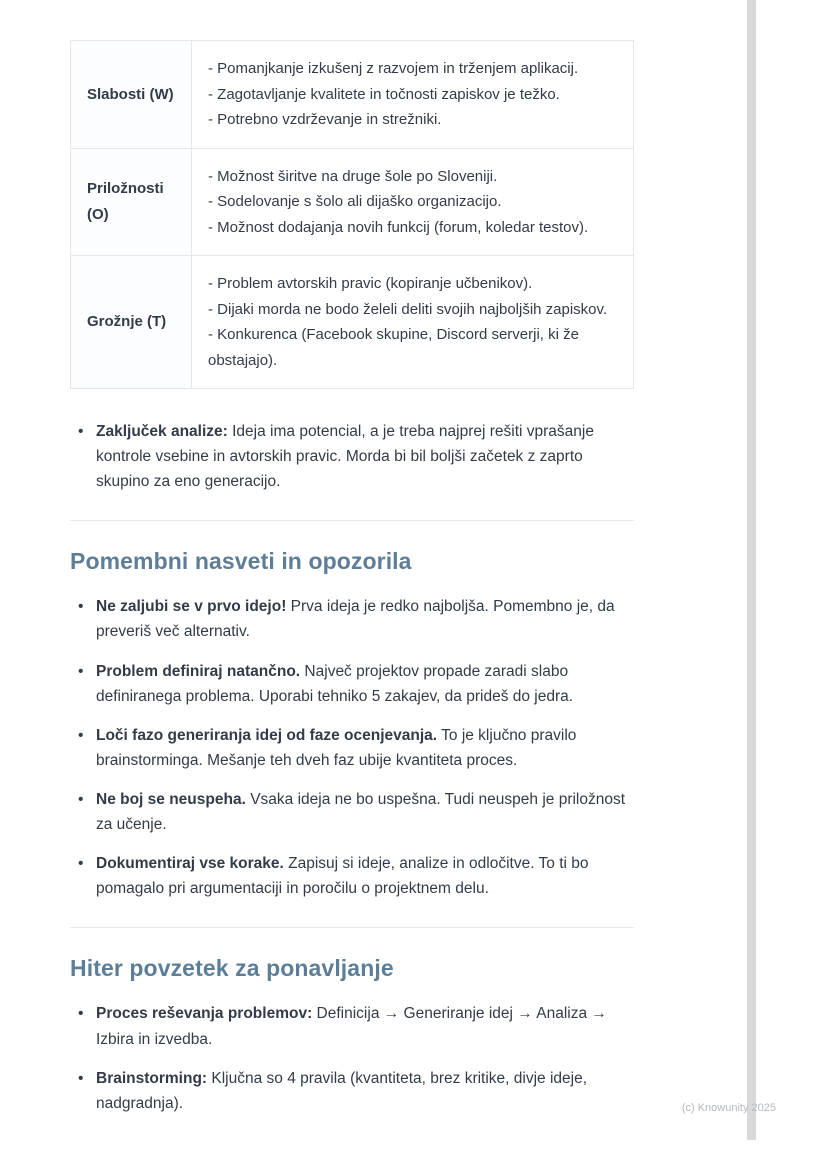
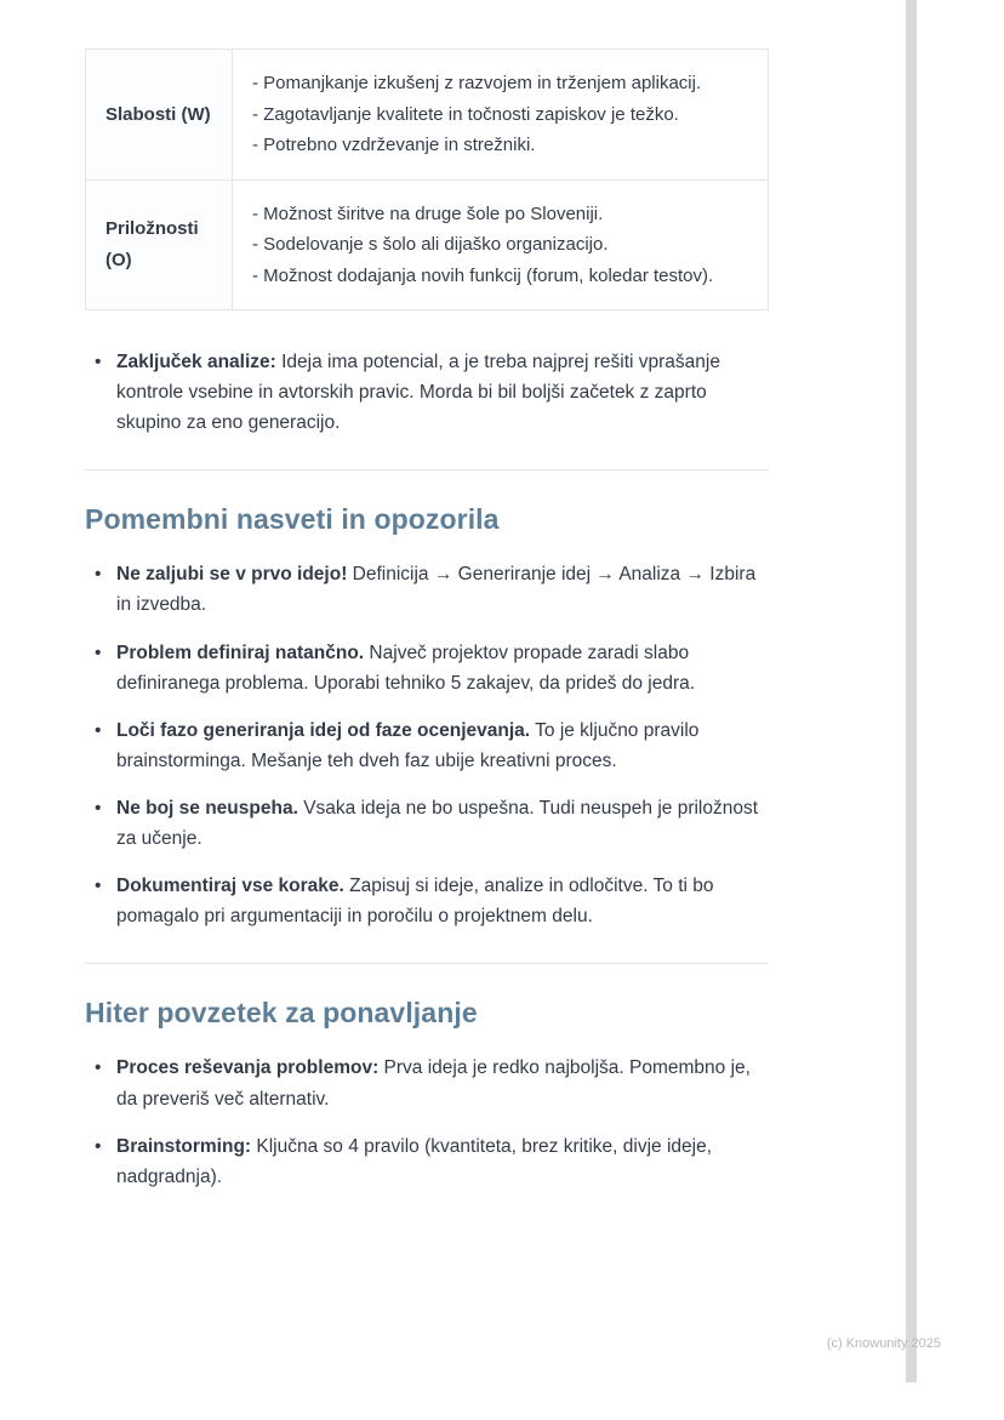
  Slabosti (W)	- Pomanjkanje izkušenj z razvojem in trženjem aplikacij. - Zagotavljanje kvalitete in točnosti zapiskov je težko. - Potrebno vzdrževanje in strežniki.
  Priložnosti (O)	- Možnost širitve na druge šole po Sloveniji. - Sodelovanje s šolo ali dijaško organizacijo. - Možnost dodajanja novih funkcij (forum, koledar testov).
- Grožnje (T)	- Problem avtorskih pravic (kopiranje učbenikov). - Dijaki morda ne bodo želeli deliti svojih najboljših zapiskov. - Konkurenca (Facebook skupine, Discord serverji, ki že obstajajo).
  Zaključek analize: Ideja ima potencial, a je treba najprej rešiti vprašanje kontrole vsebine in avtorskih pravic. Morda bi bil boljši začetek z zaprto skupino za eno generacijo.
  Pomembni nasveti in opozorila
- Ne zaljubi se v prvo idejo! Prva ideja je redko najboljša. Pomembno je, da preveriš več alternativ.
+ Ne zaljubi se v prvo idejo! Definicija → Generiranje idej → Analiza → Izbira in izvedba.
  Problem definiraj natančno. Največ projektov propade zaradi slabo definiranega problema. Uporabi tehniko 5 zakajev, da prideš do jedra.
- Loči fazo generiranja idej od faze ocenjevanja. To je ključno pravilo brainstorminga. Mešanje teh dveh faz ubije kvantiteta proces.
+ Loči fazo generiranja idej od faze ocenjevanja. To je ključno pravilo brainstorminga. Mešanje teh dveh faz ubije kreativni proces.
  Ne boj se neuspeha. Vsaka ideja ne bo uspešna. Tudi neuspeh je priložnost za učenje.
  Dokumentiraj vse korake. Zapisuj si ideje, analize in odločitve. To ti bo pomagalo pri argumentaciji in poročilu o projektnem delu.
  Hiter povzetek za ponavljanje
- Proces reševanja problemov: Definicija → Generiranje idej → Analiza → Izbira in izvedba.
+ Proces reševanja problemov: Prva ideja je redko najboljša. Pomembno je, da preveriš več alternativ.
- Brainstorming: Ključna so 4 pravila (kvantiteta, brez kritike, divje ideje, nadgradnja).
+ Brainstorming: Ključna so 4 pravilo (kvantiteta, brez kritike, divje ideje, nadgradnja).
  (c) Knowunity 2025
